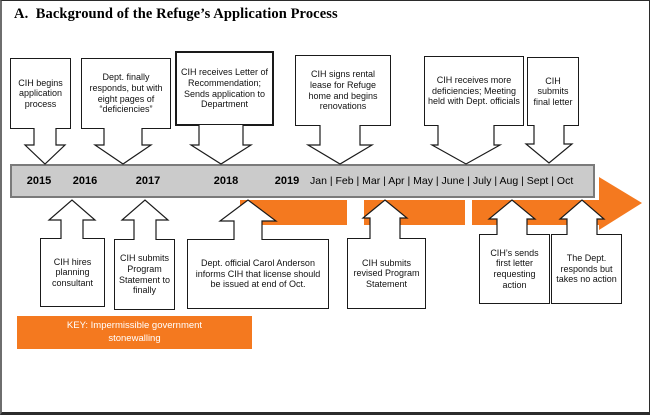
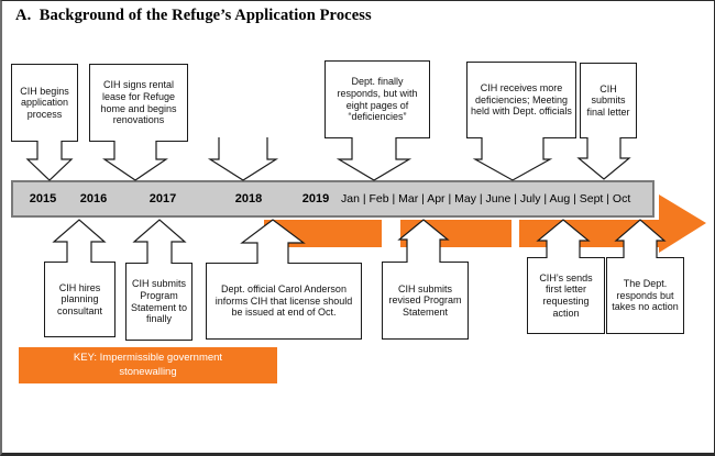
  A. Background of the Refuge’s Application Process
  CIH begins application process
- Dept. finally responds, but with eight pages of “deficiencies”
+ CIH signs rental lease for Refuge home and begins renovations
- CIH receives Letter of Recommendation; Sends application to Department
- CIH signs rental lease for Refuge home and begins renovations
+ Dept. finally responds, but with eight pages of “deficiencies”
  CIH receives more deficiencies; Meeting held with Dept. officials
  CIH submits final letter
  CIH hires planning consultant
  CIH submits Program Statement to finally
  Dept. official Carol Anderson informs CIH that license should be issued at end of Oct.
  CIH submits revised Program Statement
  CIH’s sends first letter requesting action
  The Dept. responds but takes no action
  2015
  2016
  2017
  2018
  2019
  Jan | Feb | Mar | Apr | May | June | July | Aug | Sept | Oct
  KEY: Impermissible government stonewalling
